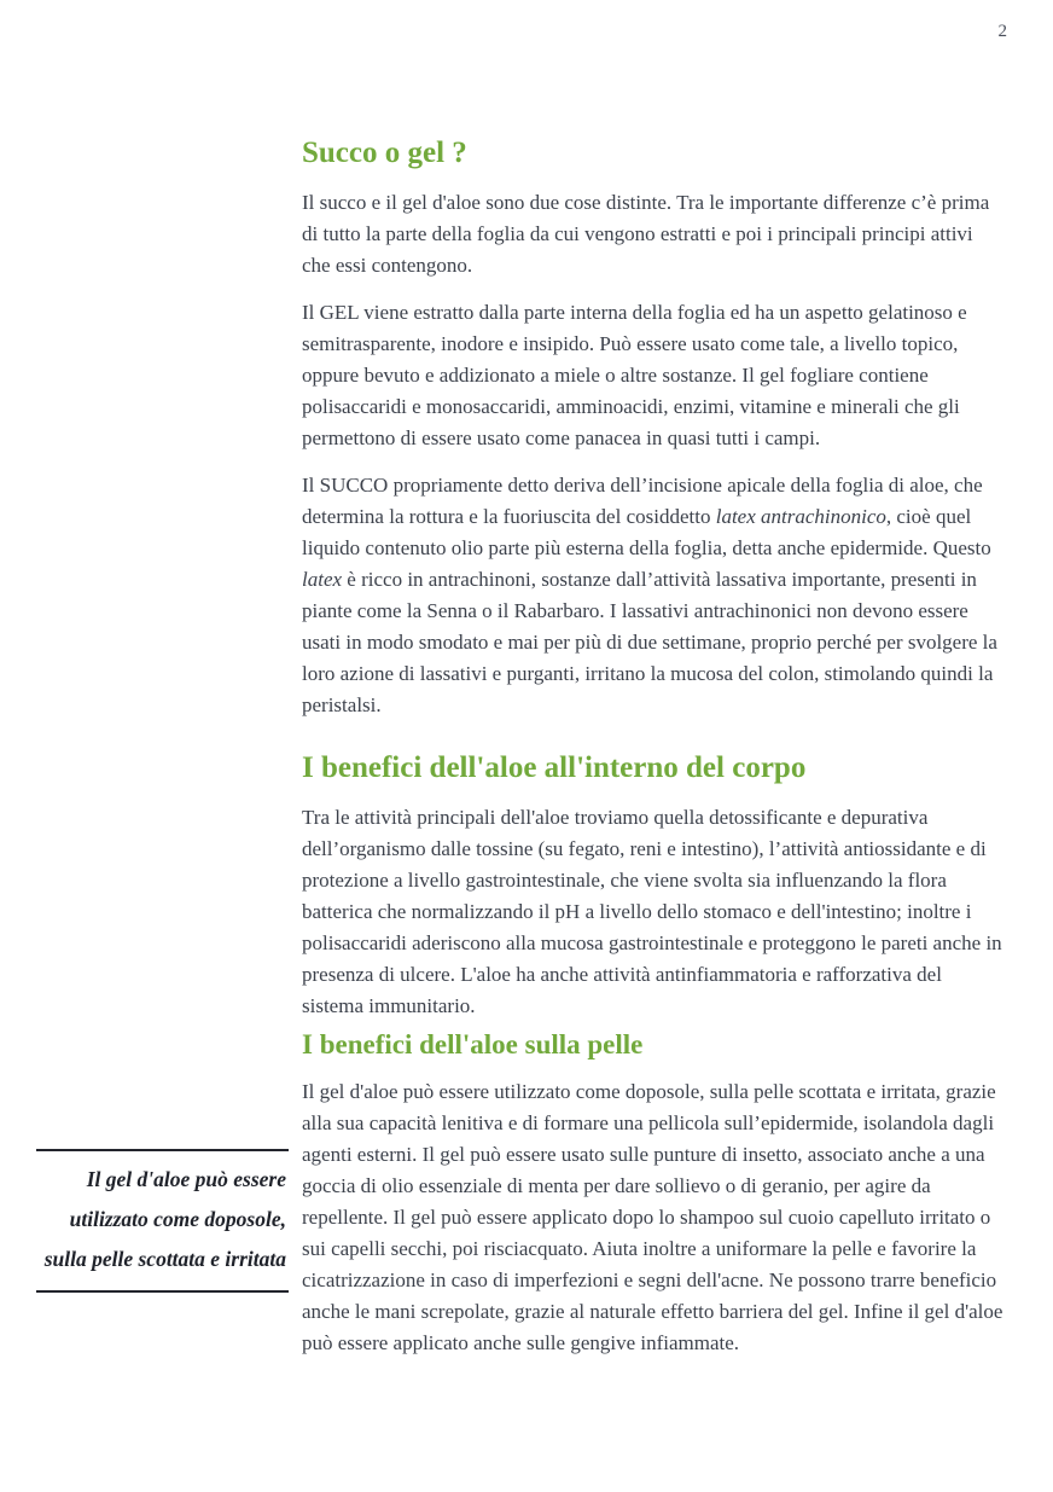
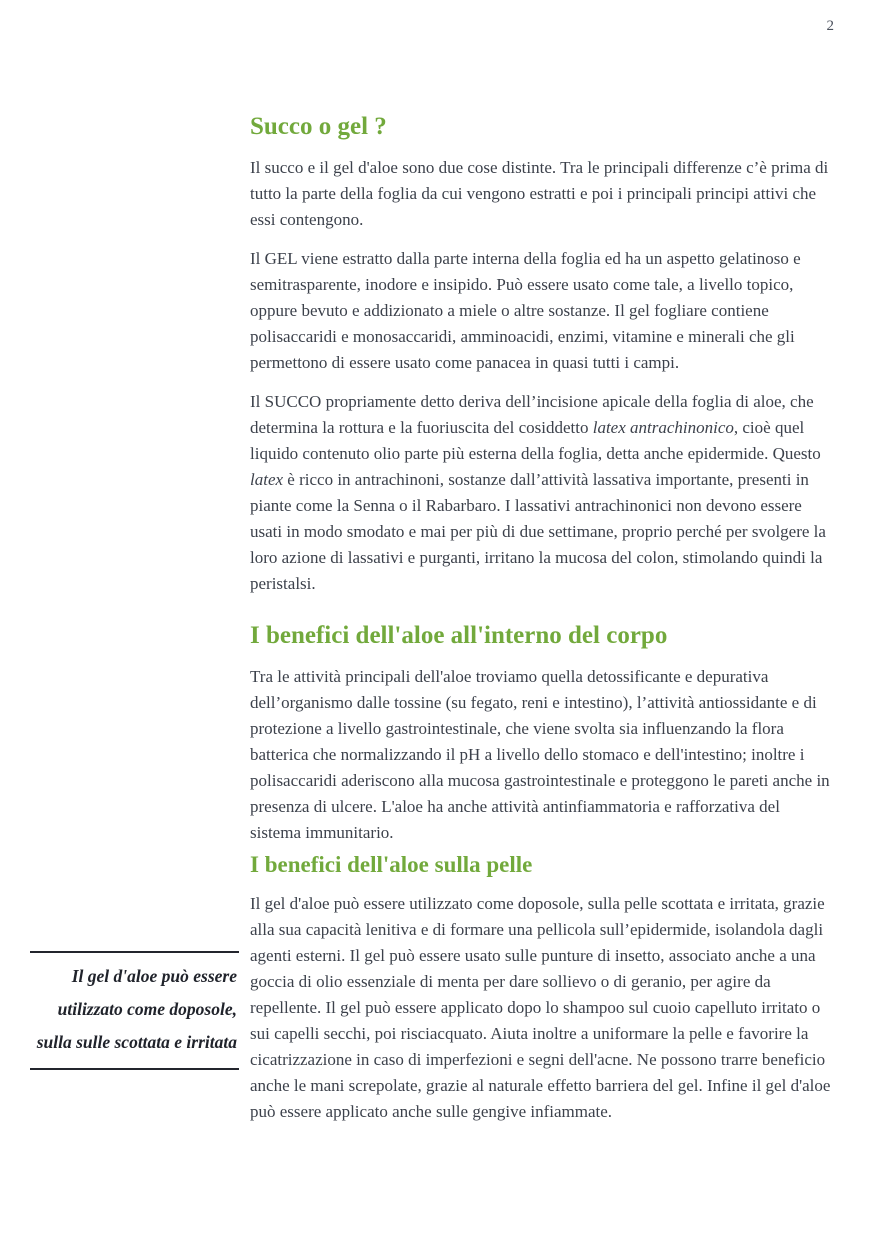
  2
  Succo o gel ?
- Il succo e il gel d'aloe sono due cose distinte. Tra le importante differenze c’è prima di tutto la parte della foglia da cui vengono estratti e poi i principali principi attivi che essi contengono.
+ Il succo e il gel d'aloe sono due cose distinte. Tra le principali differenze c’è prima di tutto la parte della foglia da cui vengono estratti e poi i principali principi attivi che essi contengono.
  Il GEL viene estratto dalla parte interna della foglia ed ha un aspetto gelatinoso e semitrasparente, inodore e insipido. Può essere usato come tale, a livello topico, oppure bevuto e addizionato a miele o altre sostanze. Il gel fogliare contiene polisaccaridi e monosaccaridi, amminoacidi, enzimi, vitamine e minerali che gli permettono di essere usato come panacea in quasi tutti i campi.
  Il SUCCO propriamente detto deriva dell’incisione apicale della foglia di aloe, che determina la rottura e la fuoriuscita del cosiddetto latex antrachinonico, cioè quel liquido contenuto olio parte più esterna della foglia, detta anche epidermide. Questo latex è ricco in antrachinoni, sostanze dall’attività lassativa importante, presenti in piante come la Senna o il Rabarbaro. I lassativi antrachinonici non devono essere usati in modo smodato e mai per più di due settimane, proprio perché per svolgere la loro azione di lassativi e purganti, irritano la mucosa del colon, stimolando quindi la peristalsi.
  I benefici dell'aloe all'interno del corpo
  Tra le attività principali dell'aloe troviamo quella detossificante e depurativa dell’organismo dalle tossine (su fegato, reni e intestino), l’attività antiossidante e di protezione a livello gastrointestinale, che viene svolta sia influenzando la flora batterica che normalizzando il pH a livello dello stomaco e dell'intestino; inoltre i polisaccaridi aderiscono alla mucosa gastrointestinale e proteggono le pareti anche in presenza di ulcere. L'aloe ha anche attività antinfiammatoria e rafforzativa del sistema immunitario.
  I benefici dell'aloe sulla pelle
  Il gel d'aloe può essere utilizzato come doposole, sulla pelle scottata e irritata, grazie alla sua capacità lenitiva e di formare una pellicola sull’epidermide, isolandola dagli agenti esterni. Il gel può essere usato sulle punture di insetto, associato anche a una goccia di olio essenziale di menta per dare sollievo o di geranio, per agire da repellente. Il gel può essere applicato dopo lo shampoo sul cuoio capelluto irritato o sui capelli secchi, poi risciacquato. Aiuta inoltre a uniformare la pelle e favorire la cicatrizzazione in caso di imperfezioni e segni dell'acne. Ne possono trarre beneficio anche le mani screpolate, grazie al naturale effetto barriera del gel. Infine il gel d'aloe può essere applicato anche sulle gengive infiammate.
- Il gel d'aloe può essere utilizzato come doposole, sulla pelle scottata e irritata
+ Il gel d'aloe può essere utilizzato come doposole, sulla sulle scottata e irritata
